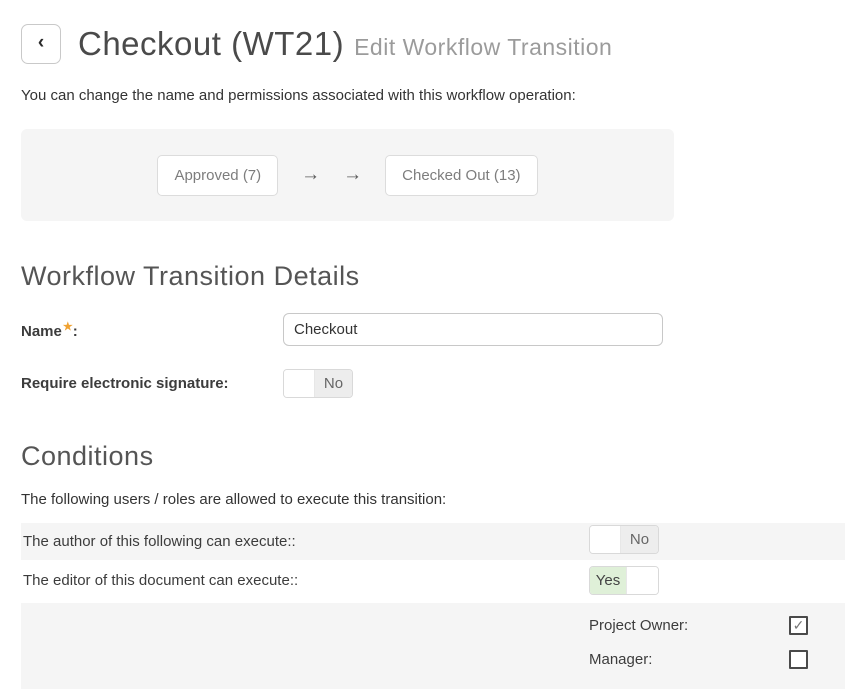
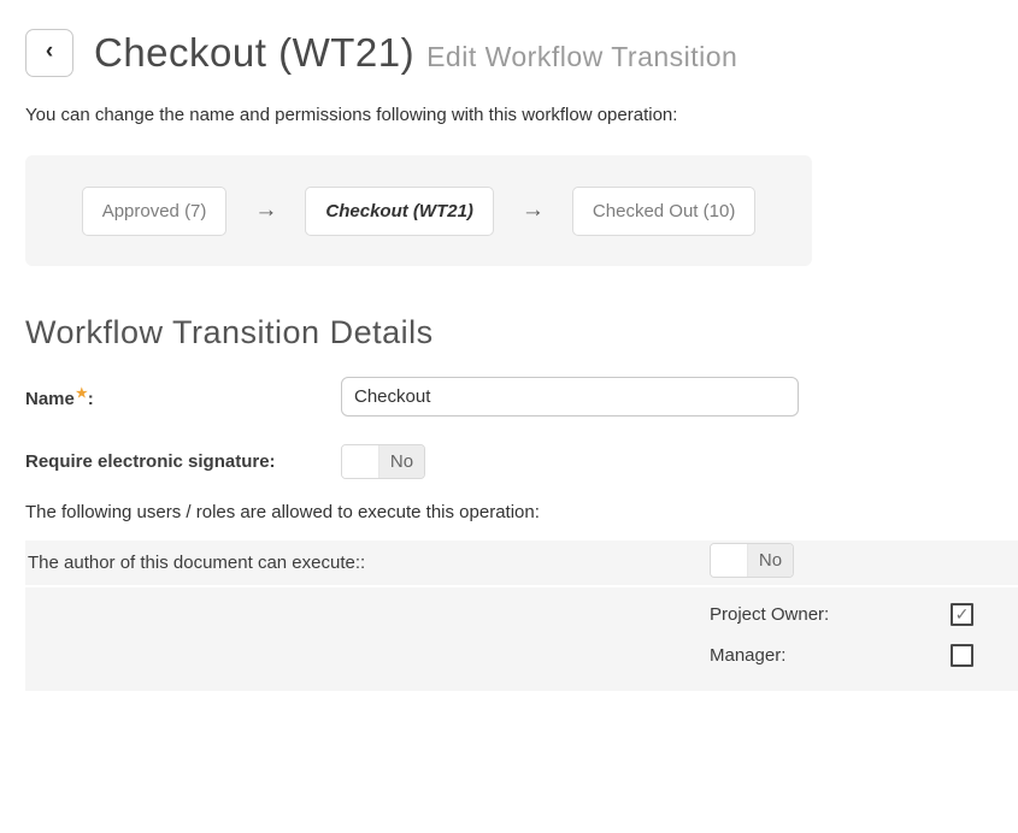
  ‹
  Checkout (WT21) Edit Workflow Transition
- You can change the name and permissions associated with this workflow operation:
+ You can change the name and permissions following with this workflow operation:
  Approved (7)
  →
+ Checkout (WT21)
  →
- Checked Out (13)
+ Checked Out (10)
  Workflow Transition Details
  Name★:
  Checkout
  Require electronic signature:
  No
- Conditions
- The following users / roles are allowed to execute this transition:
+ The following users / roles are allowed to execute this operation:
- The author of this following can execute::
+ The author of this document can execute::
  No
- The editor of this document can execute::
- Yes
  Project Owner:
  ✓
  Manager:
